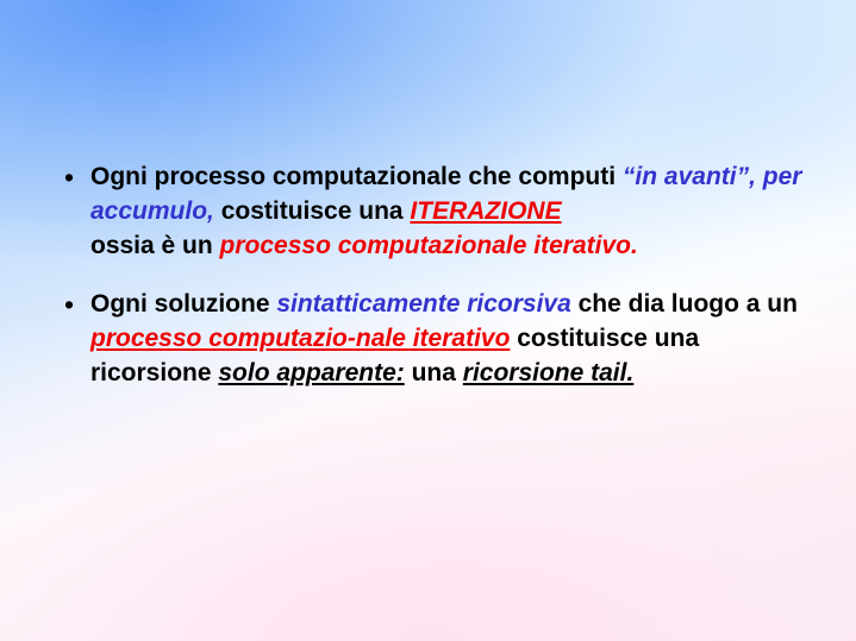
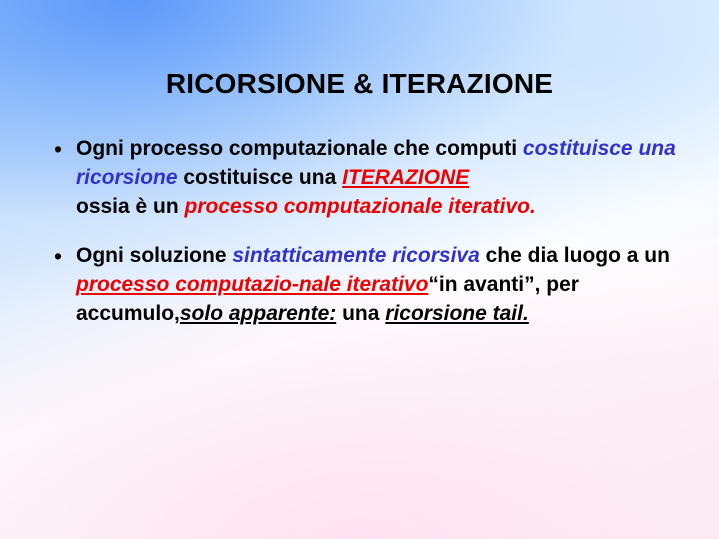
+ RICORSIONE & ITERAZIONE
  •
- Ogni processo computazionale che computi “in avanti”, per accumulo, costituisce una ITERAZIONE
+ Ogni processo computazionale che computi costituisce una ricorsione costituisce una ITERAZIONE
  ossia è un processo computazionale iterativo.
  •
- Ogni soluzione sintatticamente ricorsiva che dia luogo a un processo computazio-nale iterativo costituisce una ricorsione solo apparente: una ricorsione tail.
+ Ogni soluzione sintatticamente ricorsiva che dia luogo a un processo computazio-nale iterativo“in avanti”, per accumulo,solo apparente: una ricorsione tail.
